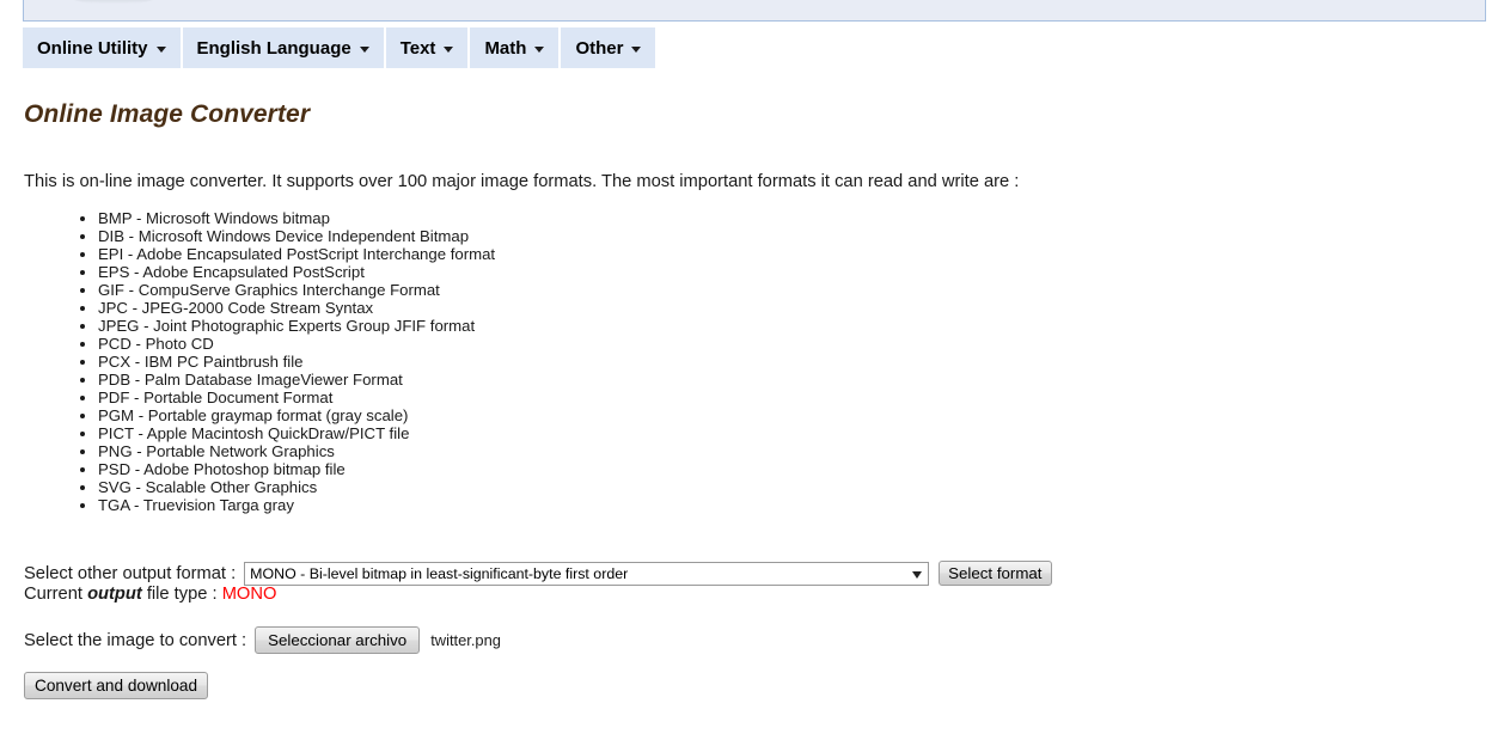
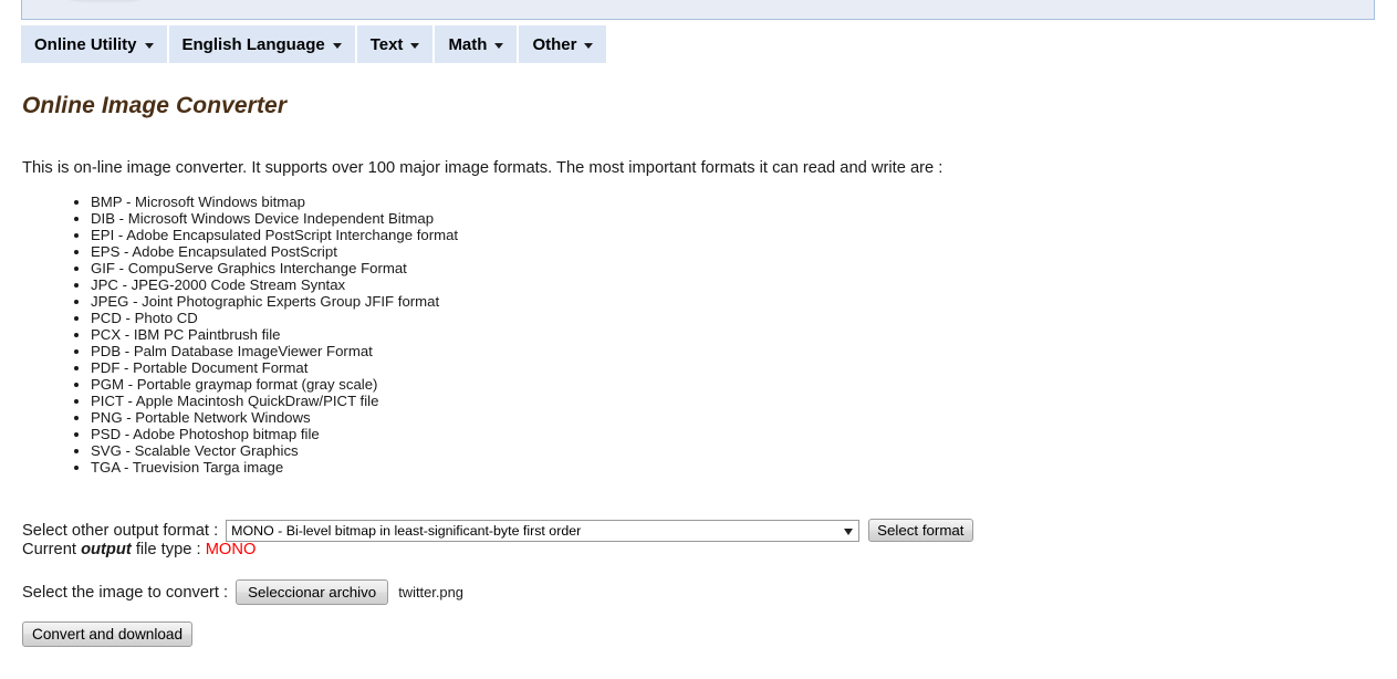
  Online Utility
  English Language
  Text
  Math
  Other
  Online Image Converter
  This is on-line image converter. It supports over 100 major image formats. The most important formats it can read and write are :
  BMP - Microsoft Windows bitmap
  DIB - Microsoft Windows Device Independent Bitmap
  EPI - Adobe Encapsulated PostScript Interchange format
  EPS - Adobe Encapsulated PostScript
  GIF - CompuServe Graphics Interchange Format
  JPC - JPEG-2000 Code Stream Syntax
  JPEG - Joint Photographic Experts Group JFIF format
  PCD - Photo CD
  PCX - IBM PC Paintbrush file
  PDB - Palm Database ImageViewer Format
  PDF - Portable Document Format
  PGM - Portable graymap format (gray scale)
  PICT - Apple Macintosh QuickDraw/PICT file
- PNG - Portable Network Graphics
+ PNG - Portable Network Windows
  PSD - Adobe Photoshop bitmap file
- SVG - Scalable Other Graphics
+ SVG - Scalable Vector Graphics
- TGA - Truevision Targa gray
+ TGA - Truevision Targa image
  Select other output format :
  MONO - Bi-level bitmap in least-significant-byte first order
  Select format
  Current output file type : MONO
  Select the image to convert :
  Seleccionar archivo
  twitter.png
  Convert and download
